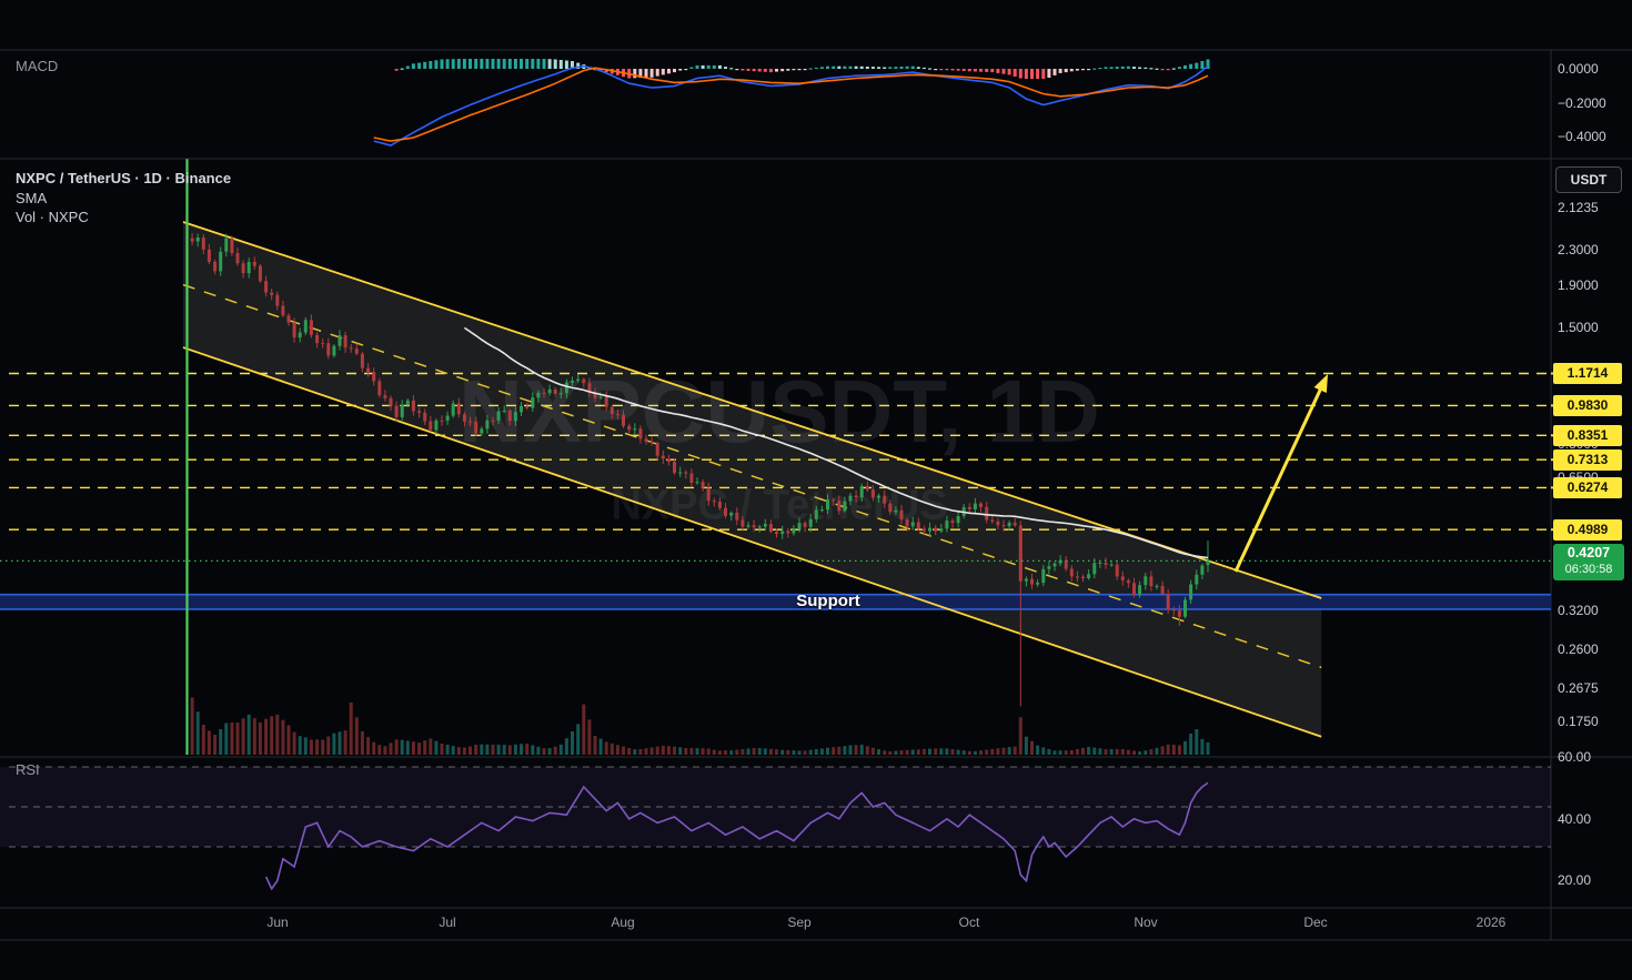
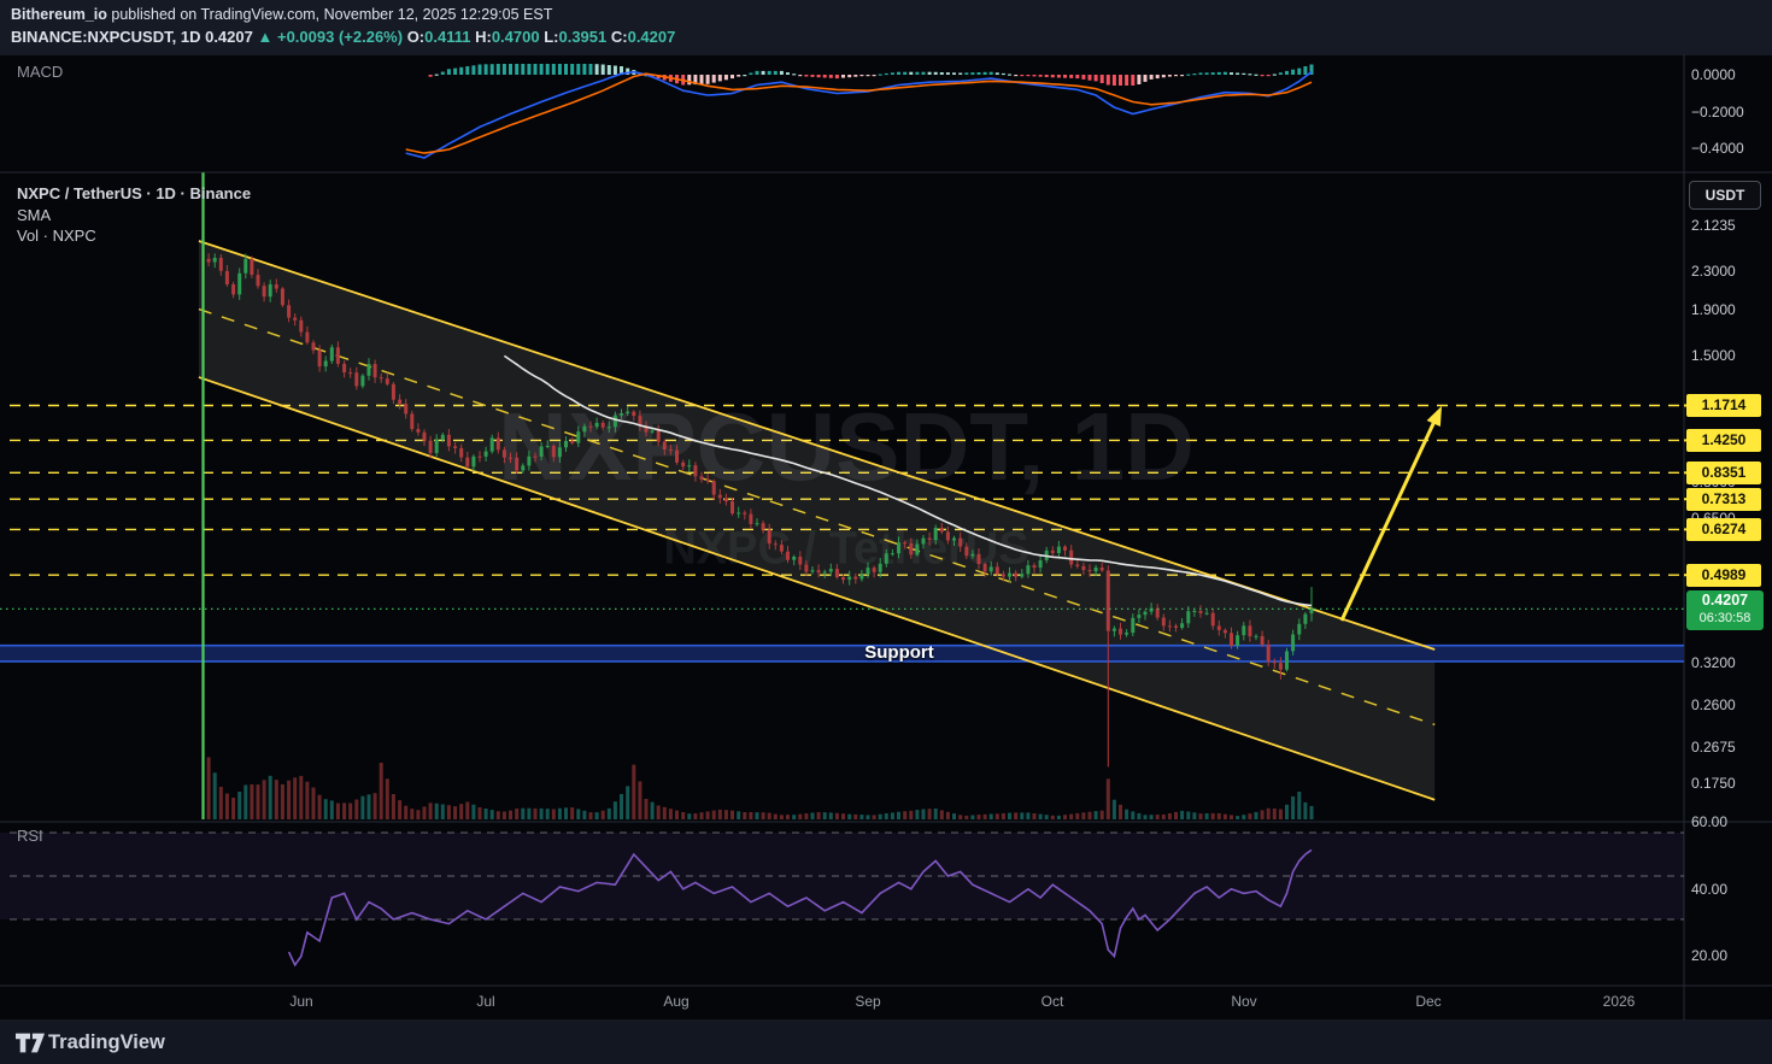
  NXCUSDT, 1D
  NXPC / TetherU
+ Bithereum_io published on TradingView.com, November 12, 2025 12:29:05 EST
+ BINANCE:NXPCUSDT, 1D 0.4207 ▲ +0.0093 (+2.26%) O:0.4111 H:0.4700 L:0.3951 C:0.4207
  MACD
  NXPC / TetherUS · 1D · Binance
  SMA
  Vol · NXPC
  RSI
  0.0000
  −0.2000
  −0.4000
  USDT
  2.1235
  2.3000
  1.9000
  1.5000
  0.3200
  0.2600
  0.2675
  0.1750
  1.1714
- 0.9830
+ 1.4250
  0.8351
  0.7313
  0.6274
  0.4989
  0.4207
  06:30:58
  Support
  60.00
  40.00
  20.00
  Jun
  Jul
  Aug
  Sep
  Oct
  Nov
  Dec
  2026
+ TradingView
